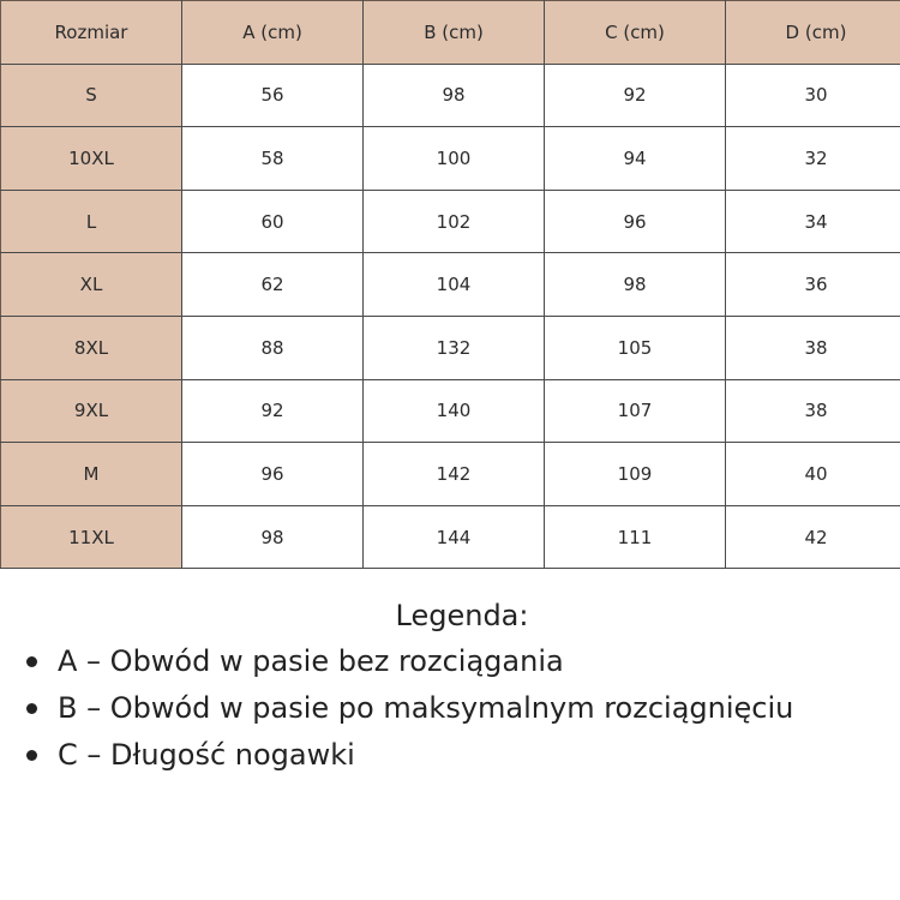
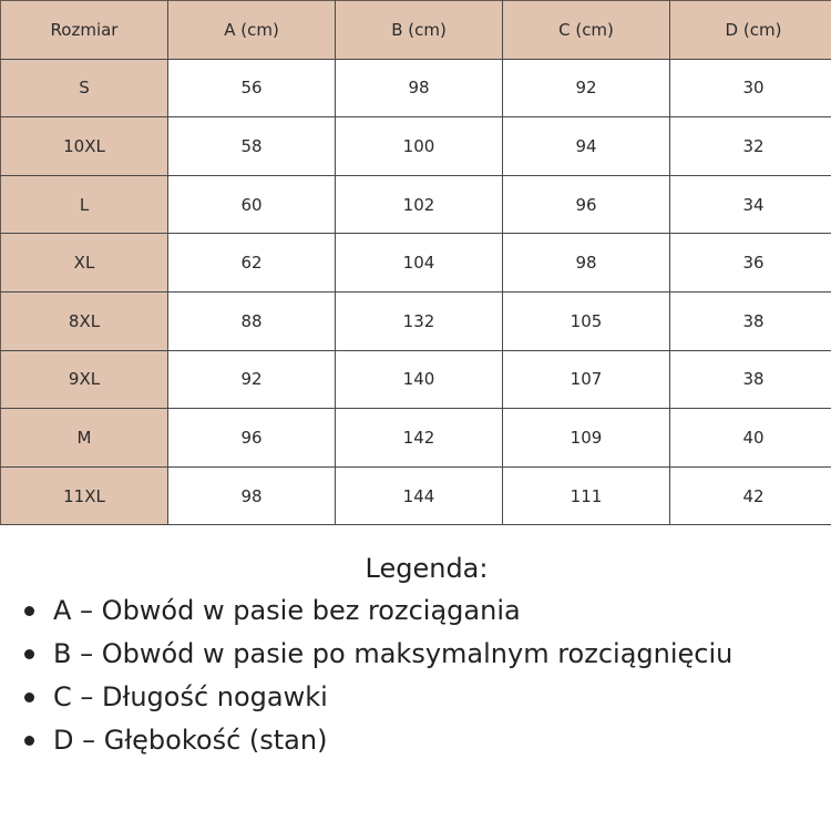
  Rozmiar	A (cm)	B (cm)	C (cm)	D (cm)
  S	56	98	92	30
  10XL	58	100	94	32
  L	60	102	96	34
  XL	62	104	98	36
  8XL	88	132	105	38
  9XL	92	140	107	38
  M	96	142	109	40
  11XL	98	144	111	42
  Legenda:
  A – Obwód w pasie bez rozciągania
  B – Obwód w pasie po maksymalnym rozciągnięciu
  C – Długość nogawki
+ D – Głębokość (stan)
